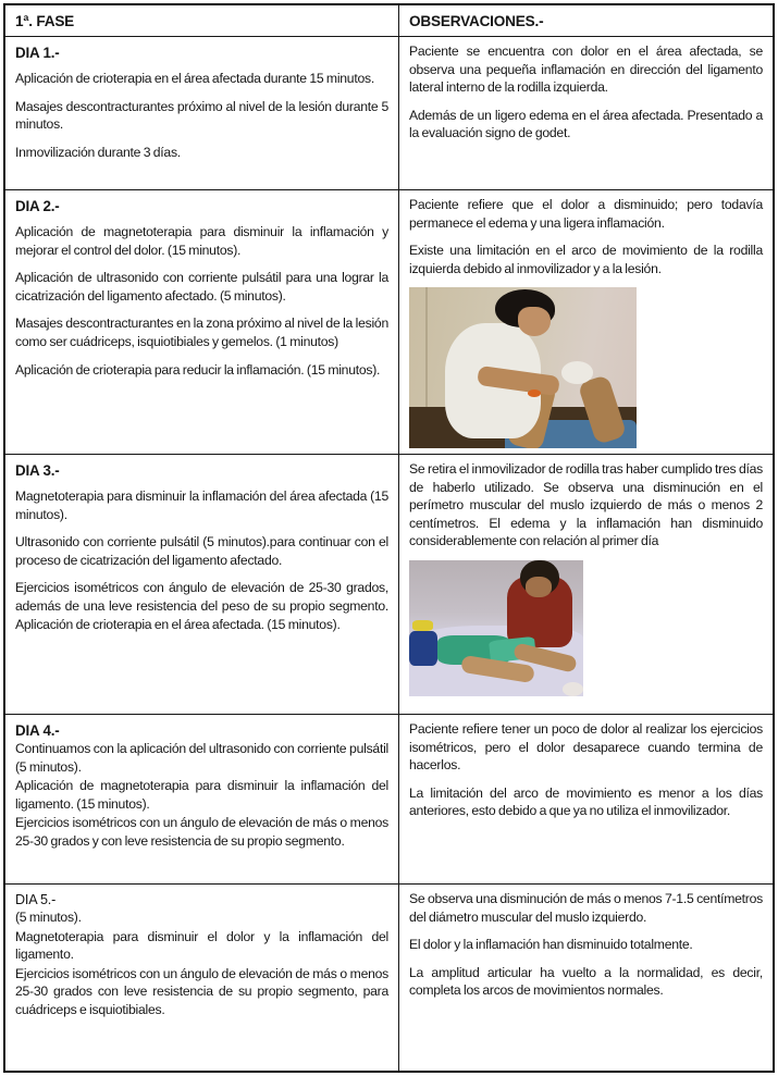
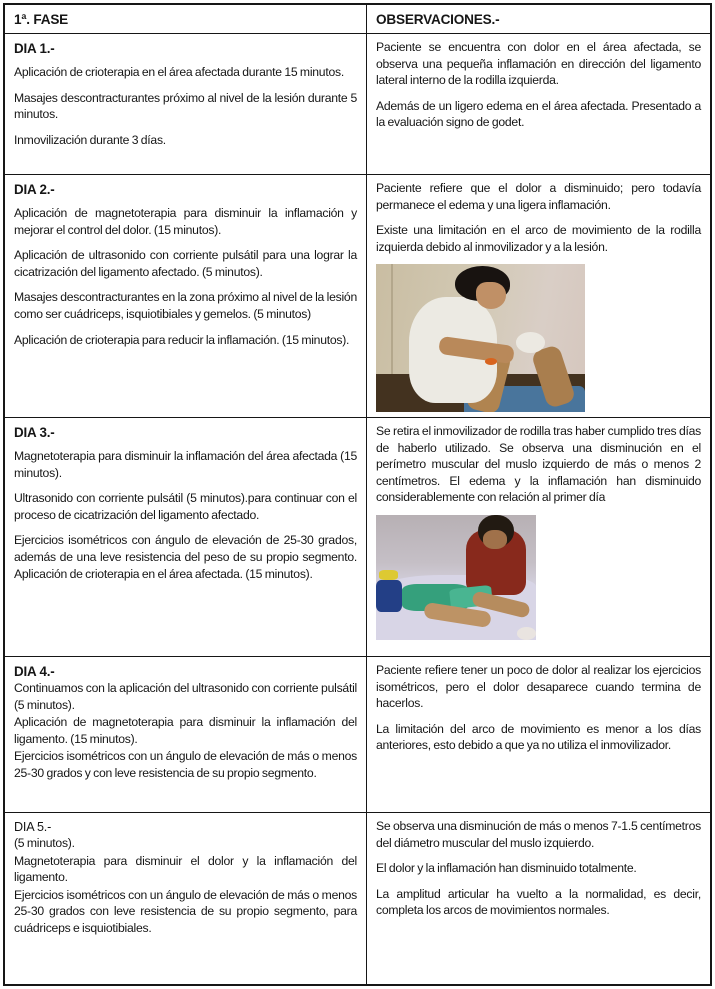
  1ª. FASE
  OBSERVACIONES.-
  DIA 1.-
  Aplicación de crioterapia en el área afectada durante 15 minutos.
  Masajes descontracturantes próximo al nivel de la lesión durante 5 minutos.
  Inmovilización durante 3 días.
  Paciente se encuentra con dolor en el área afectada, se observa una pequeña inflamación en dirección del ligamento lateral interno de la rodilla izquierda.
  Además de un ligero edema en el área afectada. Presentado a la evaluación signo de godet.
  DIA 2.-
  Aplicación de magnetoterapia para disminuir la inflamación y mejorar el control del dolor. (15 minutos).
  Aplicación de ultrasonido con corriente pulsátil para una lograr la cicatrización del ligamento afectado. (5 minutos).
- Masajes descontracturantes en la zona próximo al nivel de la lesión como ser cuádriceps, isquiotibiales y gemelos. (1 minutos)
+ Masajes descontracturantes en la zona próximo al nivel de la lesión como ser cuádriceps, isquiotibiales y gemelos. (5 minutos)
  Aplicación de crioterapia para reducir la inflamación. (15 minutos).
  Paciente refiere que el dolor a disminuido; pero todavía permanece el edema y una ligera inflamación.
  Existe una limitación en el arco de movimiento de la rodilla izquierda debido al inmovilizador y a la lesión.
  DIA 3.-
  Magnetoterapia para disminuir la inflamación del área afectada (15 minutos).
  Ultrasonido con corriente pulsátil (5 minutos).para continuar con el proceso de cicatrización del ligamento afectado.
  Ejercicios isométricos con ángulo de elevación de 25-30 grados, además de una leve resistencia del peso de su propio segmento. Aplicación de crioterapia en el área afectada. (15 minutos).
  Se retira el inmovilizador de rodilla tras haber cumplido tres días de haberlo utilizado. Se observa una disminución en el perímetro muscular del muslo izquierdo de más o menos 2 centímetros. El edema y la inflamación han disminuido considerablemente con relación al primer día
  DIA 4.-
  Continuamos con la aplicación del ultrasonido con corriente pulsátil (5 minutos).
  Aplicación de magnetoterapia para disminuir la inflamación del ligamento. (15 minutos).
  Ejercicios isométricos con un ángulo de elevación de más o menos 25-30 grados y con leve resistencia de su propio segmento.
  Paciente refiere tener un poco de dolor al realizar los ejercicios isométricos, pero el dolor desaparece cuando termina de hacerlos.
  La limitación del arco de movimiento es menor a los días anteriores, esto debido a que ya no utiliza el inmovilizador.
  DIA 5.-
  (5 minutos).
  Magnetoterapia para disminuir el dolor y la inflamación del ligamento.
  Ejercicios isométricos con un ángulo de elevación de más o menos 25-30 grados con leve resistencia de su propio segmento, para cuádriceps e isquiotibiales.
  Se observa una disminución de más o menos 7-1.5 centímetros del diámetro muscular del muslo izquierdo.
  El dolor y la inflamación han disminuido totalmente.
  La amplitud articular ha vuelto a la normalidad, es decir, completa los arcos de movimientos normales.
